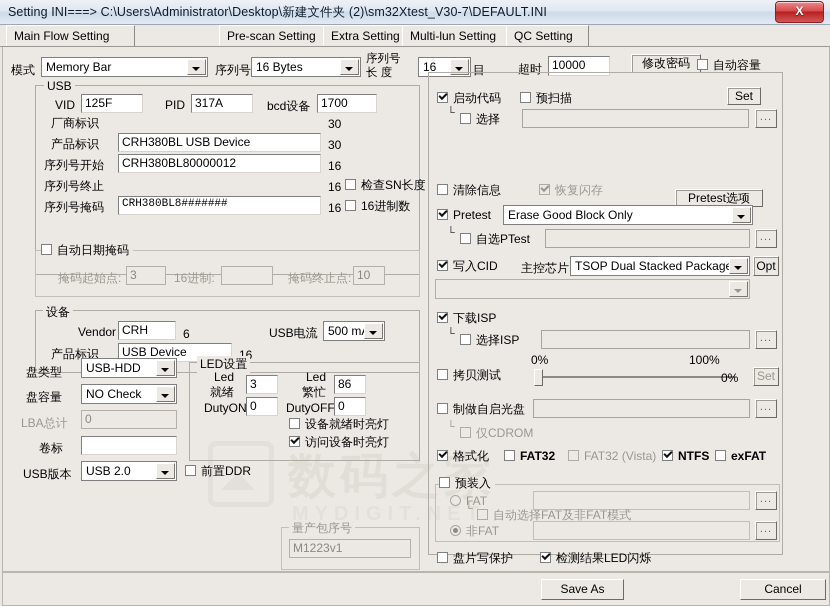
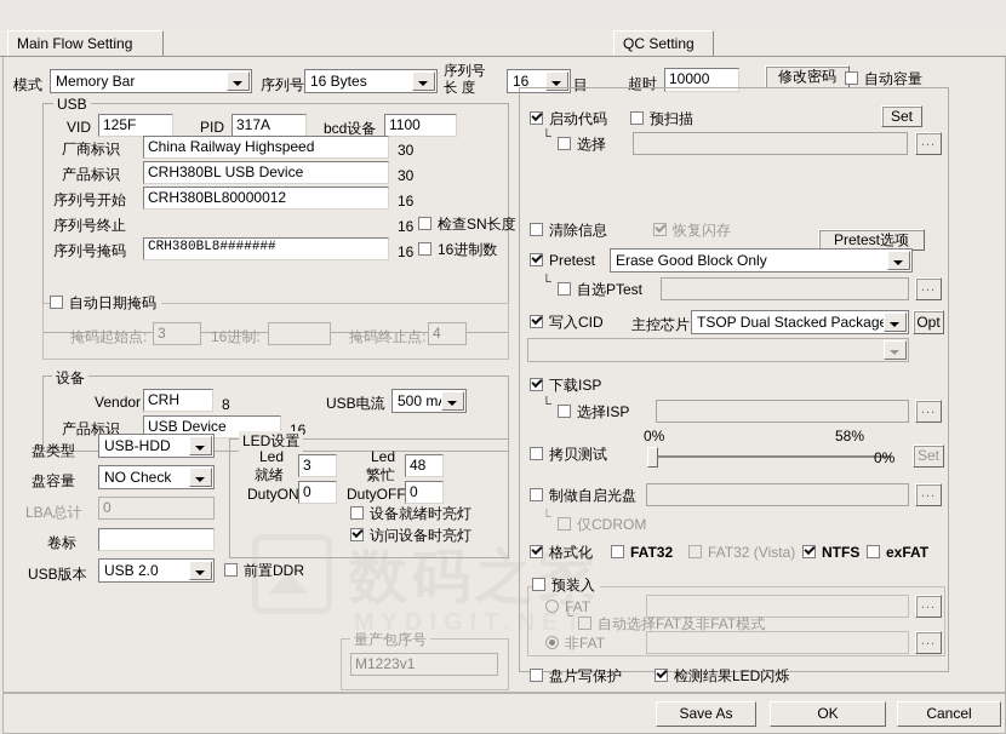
- Setting INI===> C:\Users\Administrator\Desktop\新建文件夹 (2)\sm32Xtest_V30-7\DEFAULT.INI
- X
  Main Flow Setting
- Pre-scan Setting
- Extra Setting
- Multi-lun Setting
  QC Setting
  数码之
  MYDIGIT.NET
  模式
  Memory Bar
  序列号
  16 Bytes
  序列号
  长 度
  16
  目
  超时
  10000
  修改密码
  自动容量
  USB
  VID
  125F
  PID
  317A
  bcd设备
- 1700
+ 1100
  厂商标识
+ China Railway Highspeed
  30
  产品标识
  CRH380BL USB Device
  30
  序列号开始
  CRH380BL80000012
  16
  序列号终止
  16
  检查SN长度
  序列号掩码
  CRH380BL8#######
  16
  16进制数
  自动日期掩码
  掩码起始点:
  3
  16进制:
  掩码终止点:
- 10
+ 4
  设备
  Vendor
  CRH
- 6
+ 8
  USB电流
  500 m
  产品标识
  USB Device
  16
  盘类型
  USB-HDD
  盘容量
  NO Check
  LBA总计
  0
  卷标
  USB版本
  USB 2.0
  前置DDR
  LED设置
  Led
  就绪
  3
  Led
  繁忙
- 86
+ 48
  DutyON
  0
  DutyOFF
  0
  设备就绪时亮灯
  访问设备时亮灯
  量产包序号
  M1223v1
  启动代码
  预扫描
  Set
  └
  选择
  ...
  清除信息
  恢复闪存
  Pretest选项
  Pretest
  Erase Good Block Only
  └
  自选PTest
  ...
  写入CID
  主控芯片
  TSOP Dual Stacked Packag
  Opt
  下载ISP
  └
  选择ISP
  ...
  拷贝测试
  0%
- 100%
+ 58%
  0%
  Set
  制做自启光盘
  ...
  └
  仅CDROM
  格式化
  FAT32
  FAT32 (Vista)
  NTFS
  exFAT
  预装入
  FAT
  ...
  └
  自动选择FAT及非FAT模式
  非FAT
  ...
  盘片写保护
  检测结果LED闪烁
  Save As
+ OK
  Cancel
